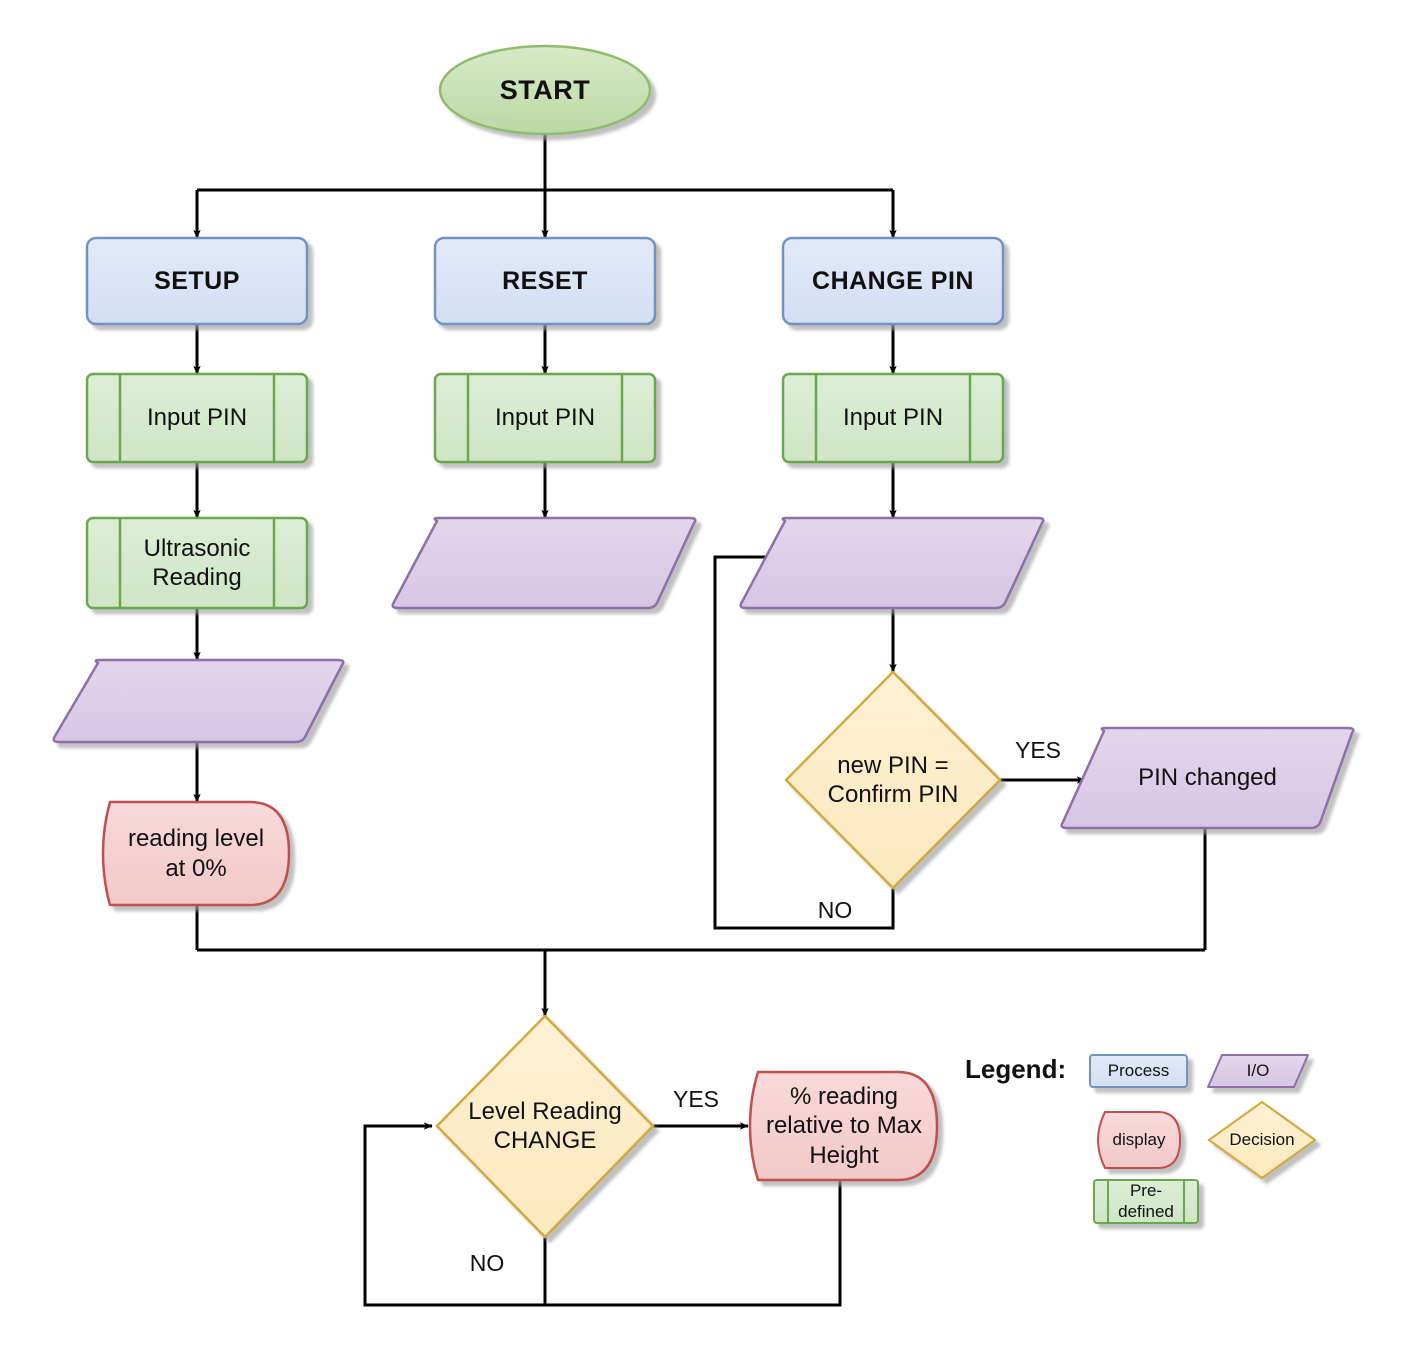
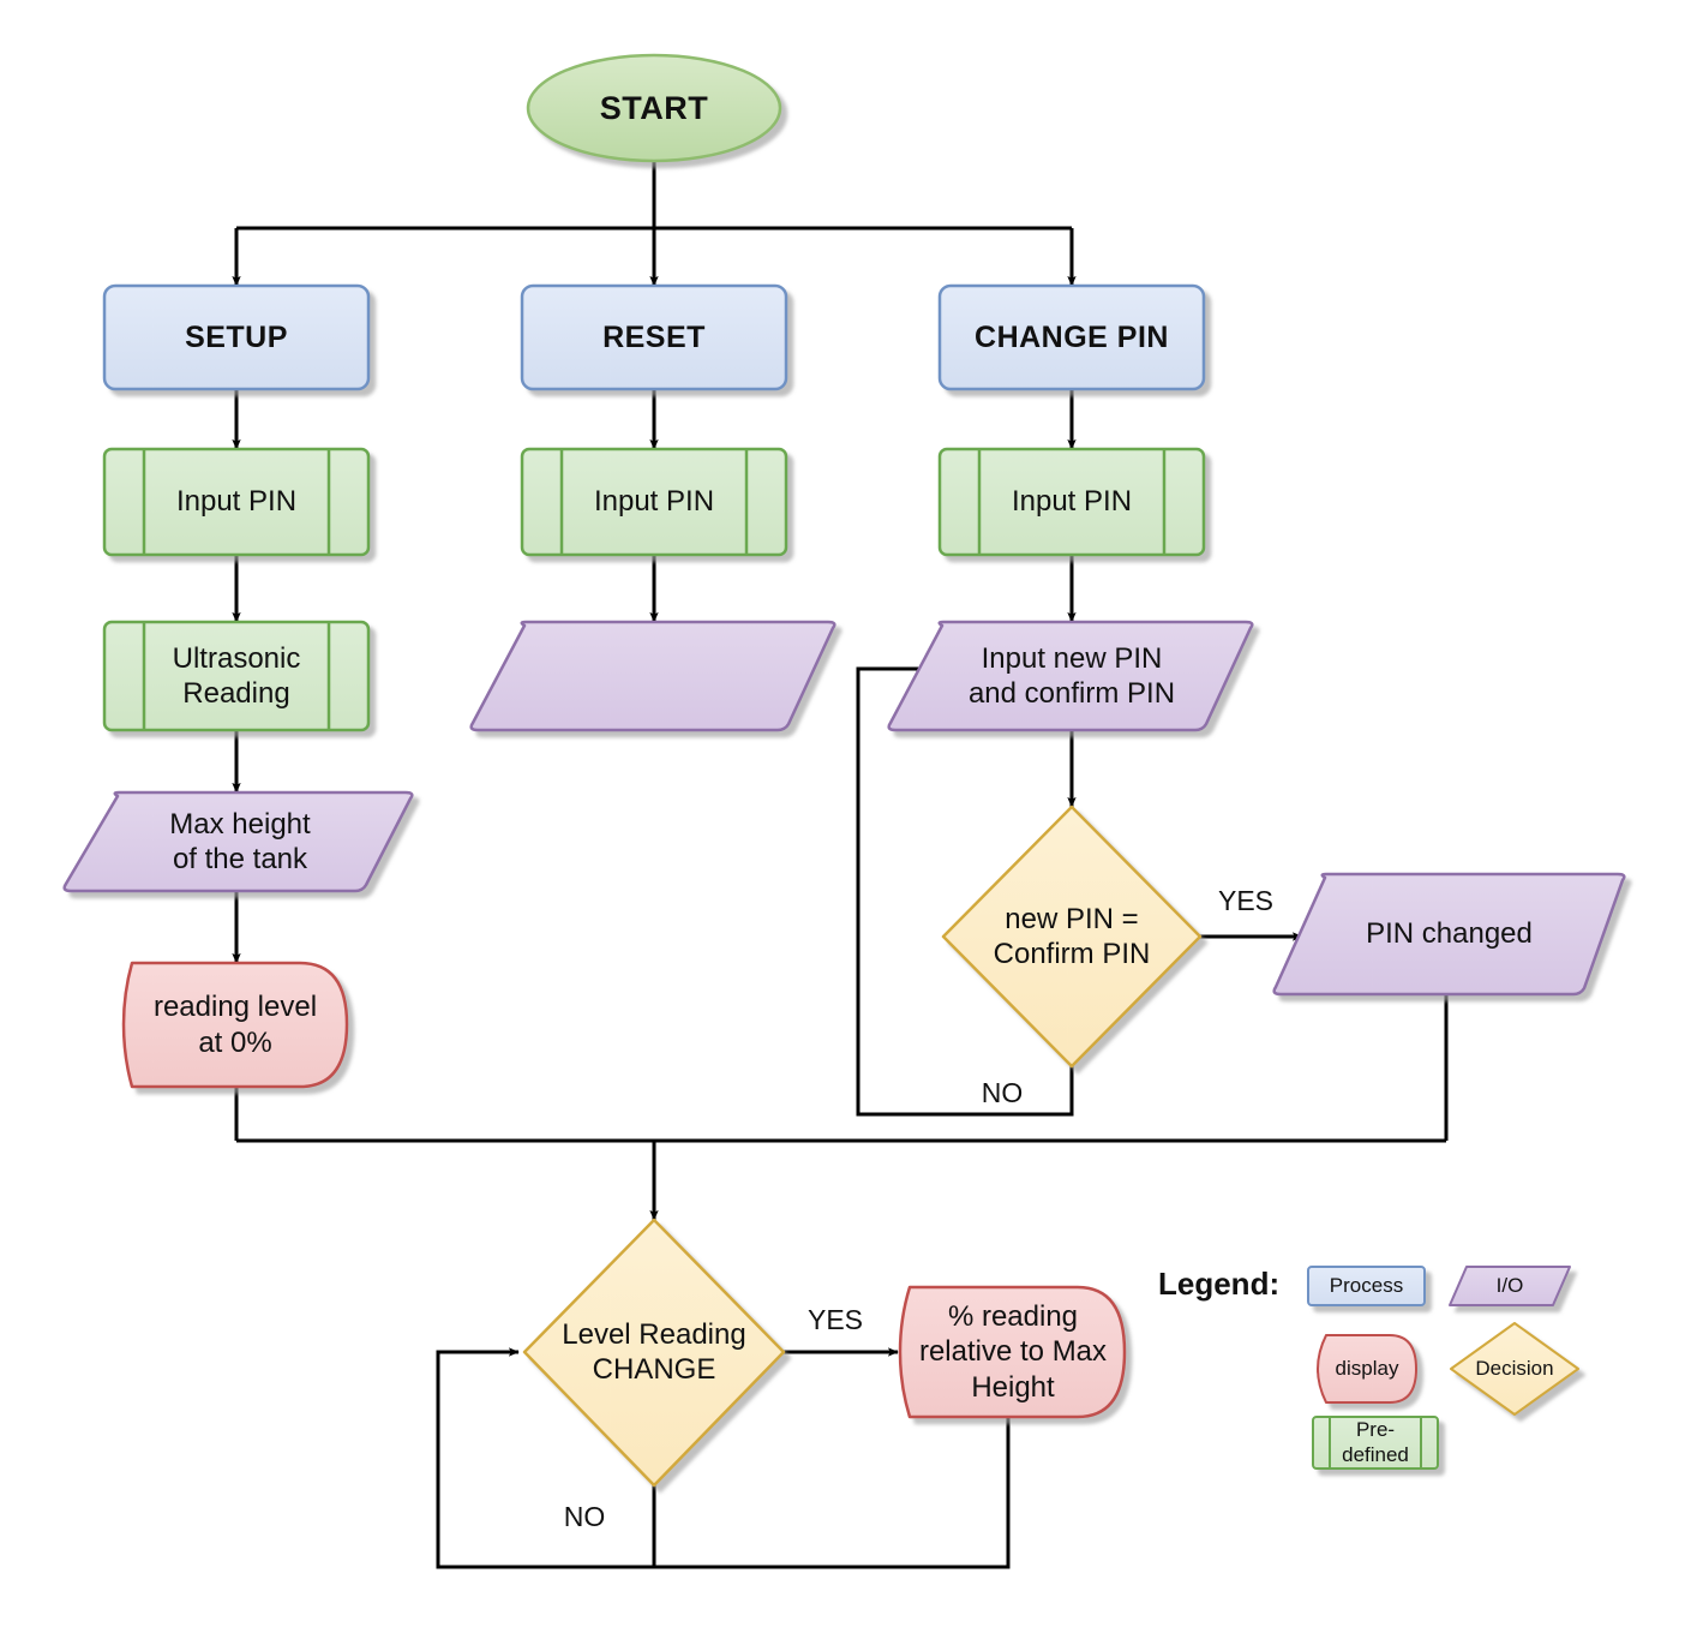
  START
  SETUP
  RESET
  CHANGE PIN
  Input PIN
  Input PIN
  Input PIN
  Ultrasonic
  Reading
+ Input new PIN
+ and confirm PIN
+ Max height
+ of the tank
  PIN changed
  reading level
  at 0%
  new PIN =
  Confirm PIN
  Level Reading
  CHANGE
  % reading
  relative to Max
  Height
  YES
  NO
  YES
  NO
  Legend:
  Process
  I/O
  display
  Decision
  Pre-
  defined
